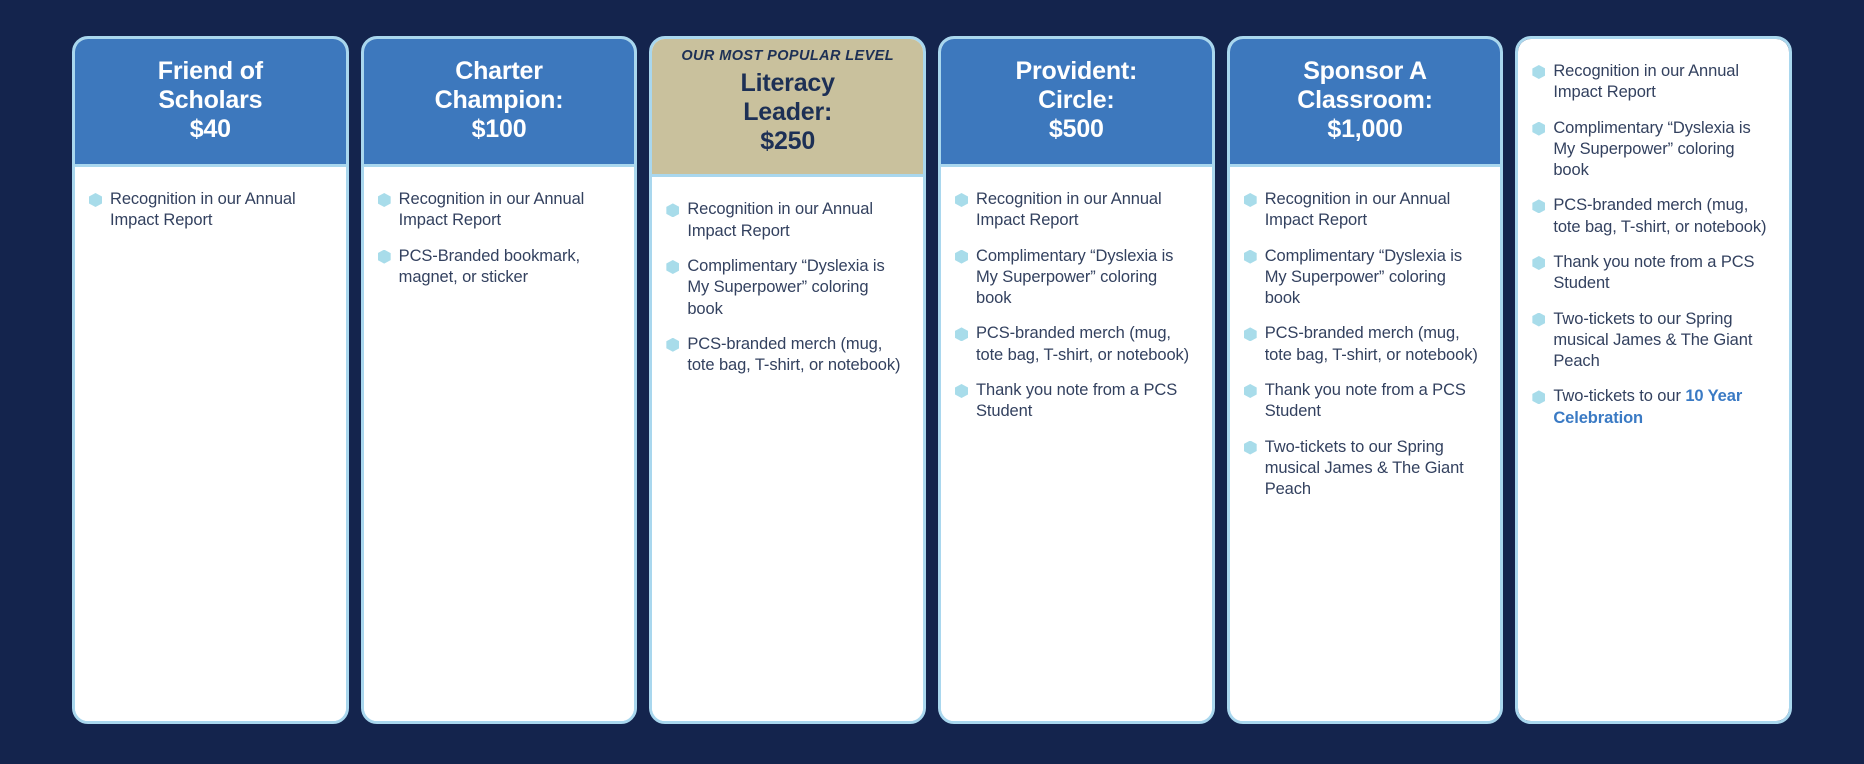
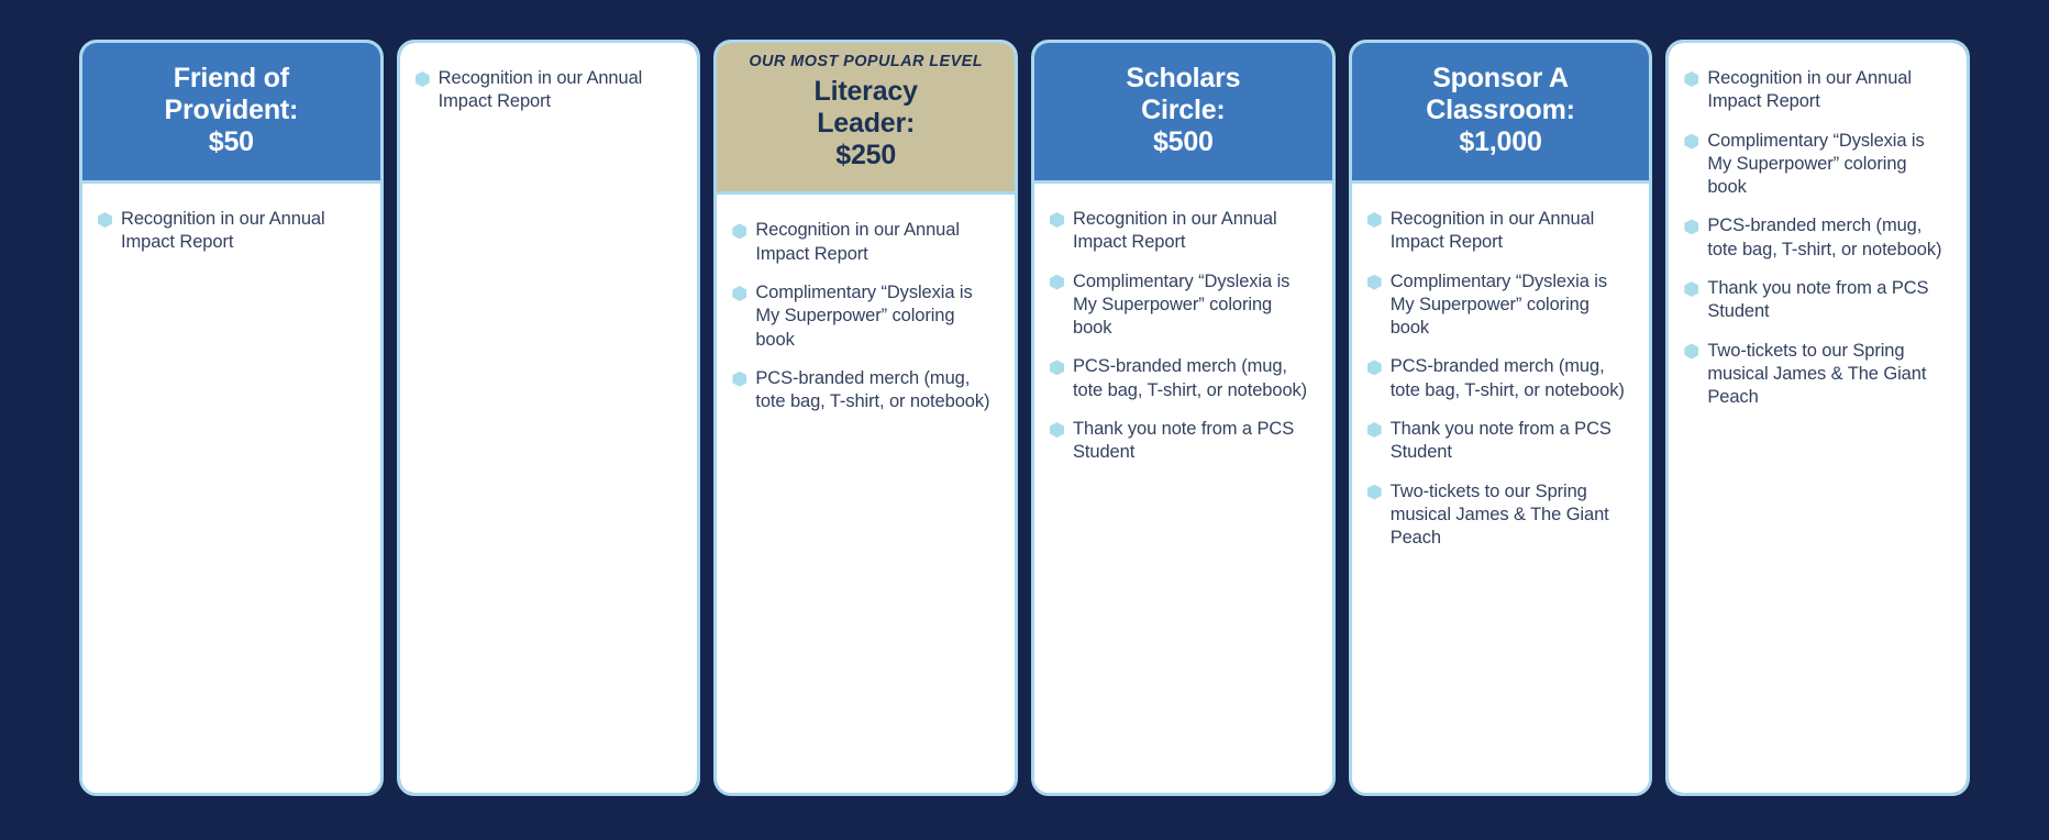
  Friend of
- Scholars
+ Provident:
- $40
+ $50
  Recognition in our Annual Impact Report
- Charter
- Champion:
- $100
  Recognition in our Annual Impact Report
- PCS-Branded bookmark, magnet, or sticker
  OUR MOST POPULAR LEVEL
  Literacy
  Leader:
  $250
  Recognition in our Annual Impact Report
  Complimentary “Dyslexia is My Superpower” coloring book
  PCS-branded merch (mug, tote bag, T-shirt, or notebook)
- Provident:
+ Scholars
  Circle:
  $500
  Recognition in our Annual Impact Report
  Complimentary “Dyslexia is My Superpower” coloring book
  PCS-branded merch (mug, tote bag, T-shirt, or notebook)
  Thank you note from a PCS Student
  Sponsor A
  Classroom:
  $1,000
  Recognition in our Annual Impact Report
  Complimentary “Dyslexia is My Superpower” coloring book
  PCS-branded merch (mug, tote bag, T-shirt, or notebook)
  Thank you note from a PCS Student
  Two-tickets to our Spring musical James & The Giant Peach
  Recognition in our Annual Impact Report
  Complimentary “Dyslexia is My Superpower” coloring book
  PCS-branded merch (mug, tote bag, T-shirt, or notebook)
  Thank you note from a PCS Student
  Two-tickets to our Spring musical James & The Giant Peach
- Two-tickets to our 10 Year Celebration
